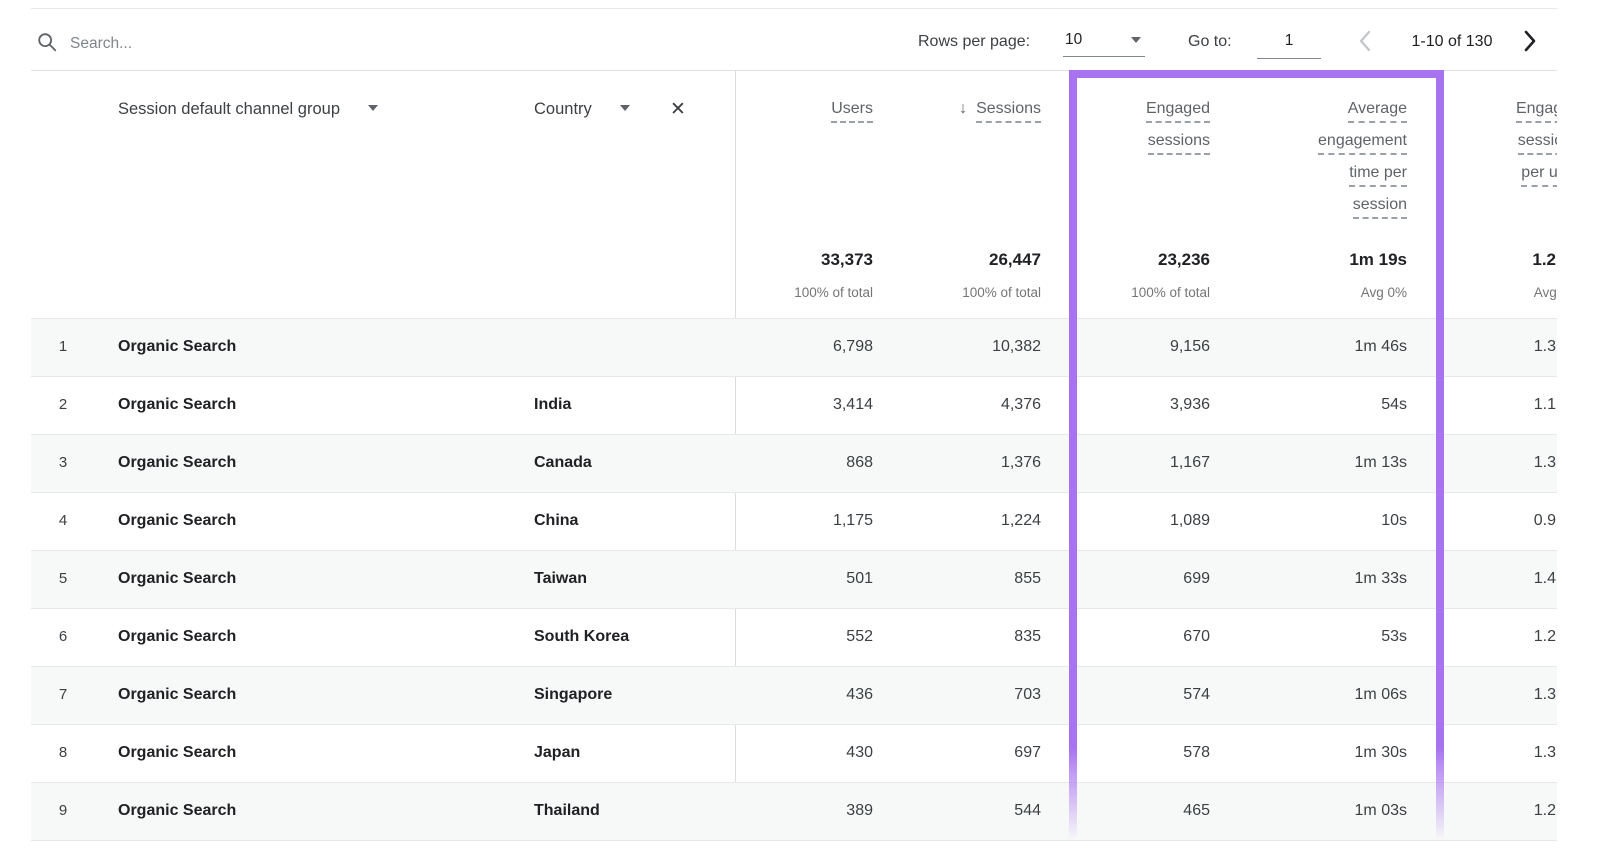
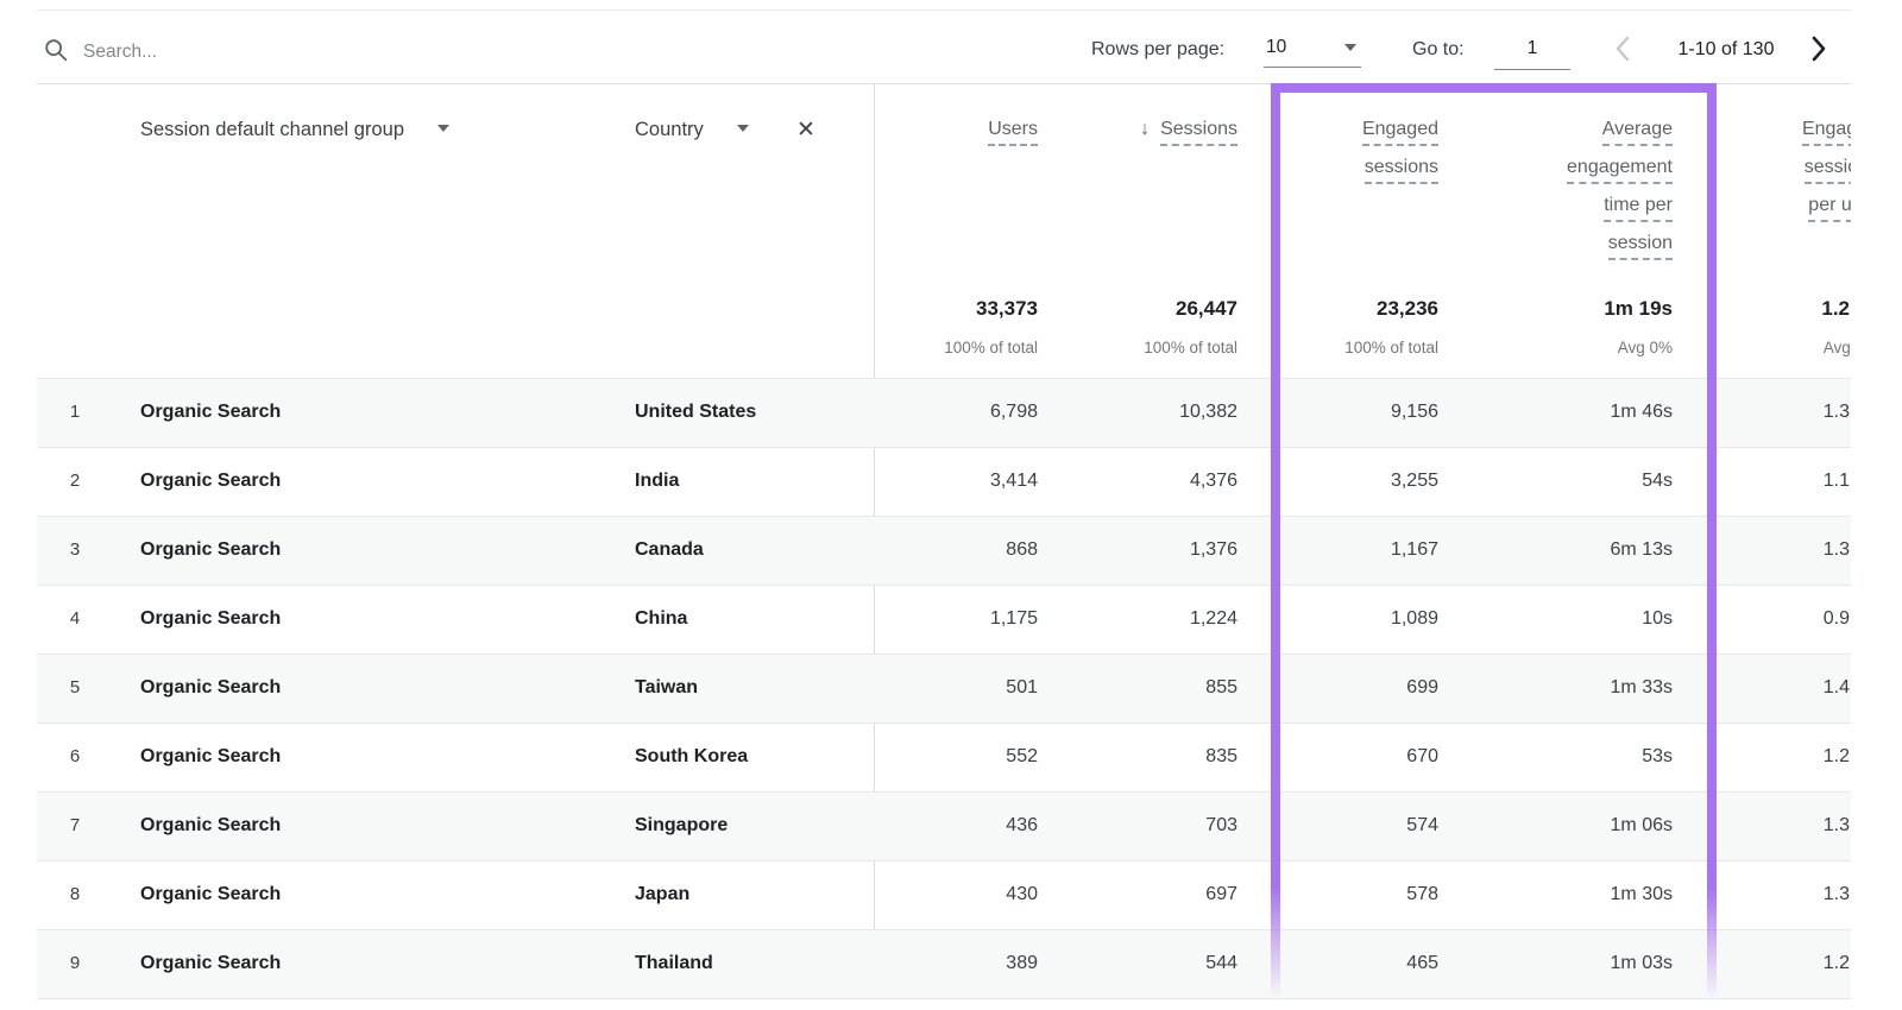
  Search...
  Rows per page:
  10
  Go to:
  1
  1-10 of 130
  Session default channel group
  Country
  Users
  Sessions
  Engaged
  sessions
  Average
  engagement
  time per
  session
  33,373
  100% of total
  26,447
  100% of total
  23,236
  100% of total
  1m 19s
  Avg 0%
  1.2
  1
  Organic Search
+ United States
  6,798
  10,382
  9,156
  1m 46s
  1.3
  2
  Organic Search
  India
  3,414
  4,376
- 3,936
+ 3,255
  54s
  1.1
  3
  Organic Search
  Canada
  868
  1,376
  1,167
- 1m 13s
+ 6m 13s
  1.3
  4
  Organic Search
  China
  1,175
  1,224
  1,089
  10s
  0.9
  5
  Organic Search
  Taiwan
  501
  855
  699
  1m 33s
  1.4
  6
  Organic Search
  South Korea
  552
  835
  670
  53s
  1.2
  7
  Organic Search
  Singapore
  436
  703
  574
  1m 06s
  1.3
  8
  Organic Search
  Japan
  430
  697
  578
  1m 30s
  1.3
  9
  Organic Search
  Thailand
  389
  544
  465
  1m 03s
  1.2
